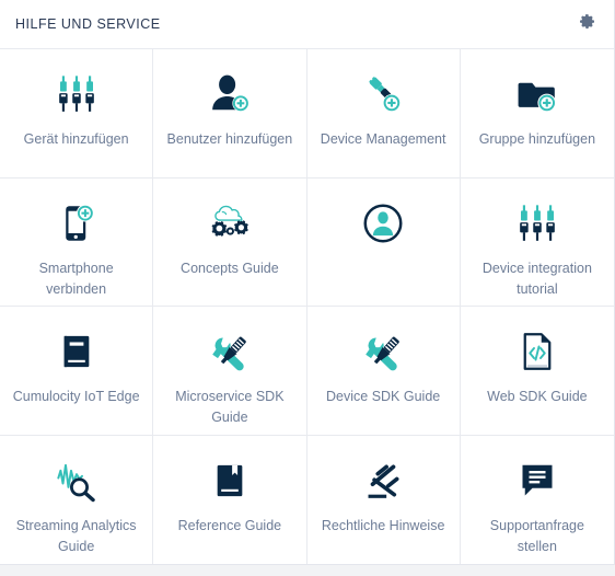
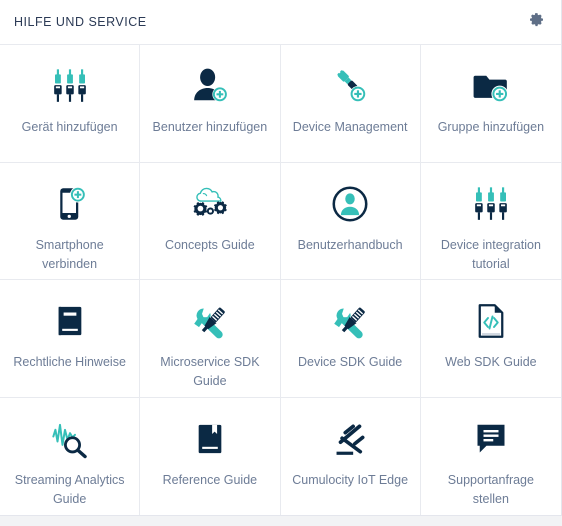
  HILFE UND SERVICE
  Gerät hinzufügen
  Benutzer hinzufügen
  Device Management
  Gruppe hinzufügen
  Smartphone verbinden
  Concepts Guide
+ Benutzerhandbuch
  Device integration tutorial
- Cumulocity IoT Edge
+ Rechtliche Hinweise
  Microservice SDK Guide
  Device SDK Guide
  Web SDK Guide
  Streaming Analytics Guide
  Reference Guide
- Rechtliche Hinweise
+ Cumulocity IoT Edge
  Supportanfrage stellen
